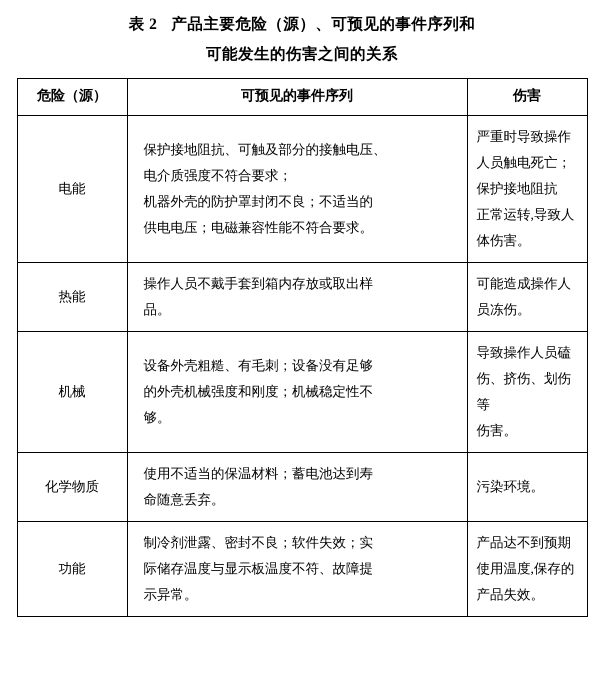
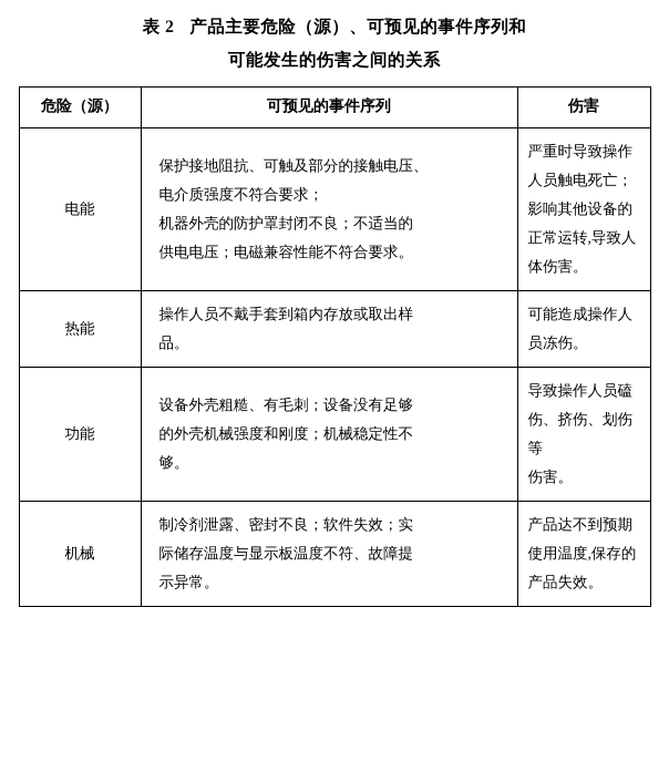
  表 2 产品主要危险（源）、可预见的事件序列和
  可能发生的伤害之间的关系
  危险（源）	可预见的事件序列	伤害
- 电能	保护接地阻抗、可触及部分的接触电压、 电介质强度不符合要求； 机器外壳的防护罩封闭不良；不适当的 供电电压；电磁兼容性能不符合要求。	严重时导致操作 人员触电死亡； 保护接地阻抗 正常运转,导致人 体伤害。
+ 电能	保护接地阻抗、可触及部分的接触电压、 电介质强度不符合要求； 机器外壳的防护罩封闭不良；不适当的 供电电压；电磁兼容性能不符合要求。	严重时导致操作 人员触电死亡； 影响其他设备的 正常运转,导致人 体伤害。
  热能	操作人员不戴手套到箱内存放或取出样 品。	可能造成操作人 员冻伤。
- 机械	设备外壳粗糙、有毛刺；设备没有足够 的外壳机械强度和刚度；机械稳定性不 够。	导致操作人员磕 伤、挤伤、划伤等 伤害。
+ 功能	设备外壳粗糙、有毛刺；设备没有足够 的外壳机械强度和刚度；机械稳定性不 够。	导致操作人员磕 伤、挤伤、划伤等 伤害。
- 化学物质	使用不适当的保温材料；蓄电池达到寿 命随意丢弃。	污染环境。
- 功能	制冷剂泄露、密封不良；软件失效；实 际储存温度与显示板温度不符、故障提 示异常。	产品达不到预期 使用温度,保存的 产品失效。
+ 机械	制冷剂泄露、密封不良；软件失效；实 际储存温度与显示板温度不符、故障提 示异常。	产品达不到预期 使用温度,保存的 产品失效。
